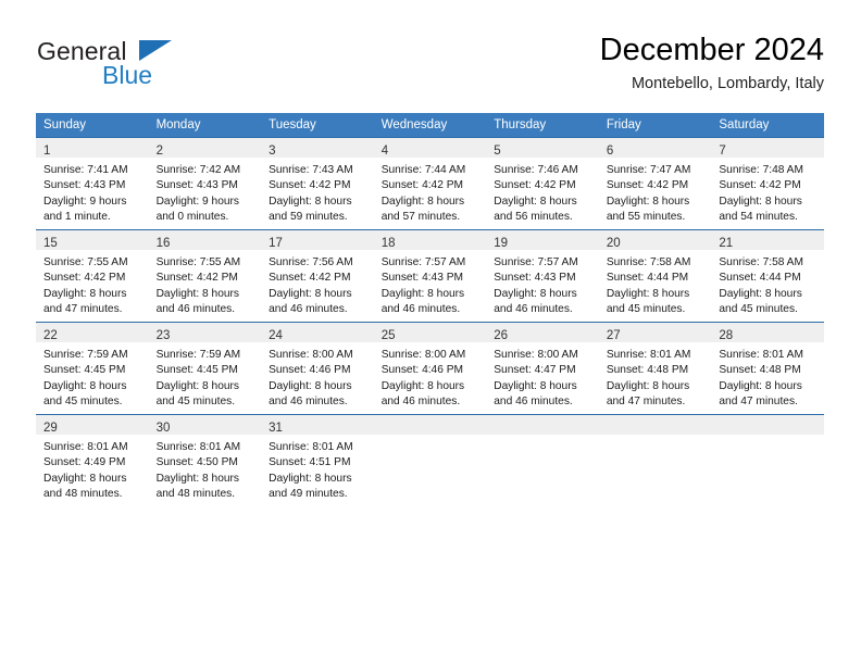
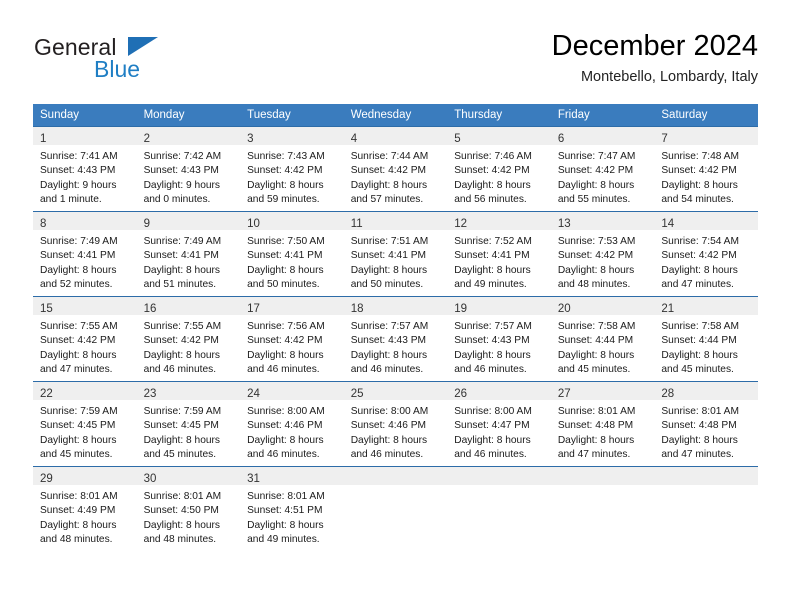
  General
  Blue
  December 2024
  Montebello, Lombardy, Italy
  Sunday	Monday	Tuesday	Wednesday	Thursday	Friday	Saturday
  1 Sunrise: 7:41 AM Sunset: 4:43 PM Daylight: 9 hours and 1 minute.	2 Sunrise: 7:42 AM Sunset: 4:43 PM Daylight: 9 hours and 0 minutes.	3 Sunrise: 7:43 AM Sunset: 4:42 PM Daylight: 8 hours and 59 minutes.	4 Sunrise: 7:44 AM Sunset: 4:42 PM Daylight: 8 hours and 57 minutes.	5 Sunrise: 7:46 AM Sunset: 4:42 PM Daylight: 8 hours and 56 minutes.	6 Sunrise: 7:47 AM Sunset: 4:42 PM Daylight: 8 hours and 55 minutes.	7 Sunrise: 7:48 AM Sunset: 4:42 PM Daylight: 8 hours and 54 minutes.
+ 8 Sunrise: 7:49 AM Sunset: 4:41 PM Daylight: 8 hours and 52 minutes.	9 Sunrise: 7:49 AM Sunset: 4:41 PM Daylight: 8 hours and 51 minutes.	10 Sunrise: 7:50 AM Sunset: 4:41 PM Daylight: 8 hours and 50 minutes.	11 Sunrise: 7:51 AM Sunset: 4:41 PM Daylight: 8 hours and 50 minutes.	12 Sunrise: 7:52 AM Sunset: 4:41 PM Daylight: 8 hours and 49 minutes.	13 Sunrise: 7:53 AM Sunset: 4:42 PM Daylight: 8 hours and 48 minutes.	14 Sunrise: 7:54 AM Sunset: 4:42 PM Daylight: 8 hours and 47 minutes.
  15 Sunrise: 7:55 AM Sunset: 4:42 PM Daylight: 8 hours and 47 minutes.	16 Sunrise: 7:55 AM Sunset: 4:42 PM Daylight: 8 hours and 46 minutes.	17 Sunrise: 7:56 AM Sunset: 4:42 PM Daylight: 8 hours and 46 minutes.	18 Sunrise: 7:57 AM Sunset: 4:43 PM Daylight: 8 hours and 46 minutes.	19 Sunrise: 7:57 AM Sunset: 4:43 PM Daylight: 8 hours and 46 minutes.	20 Sunrise: 7:58 AM Sunset: 4:44 PM Daylight: 8 hours and 45 minutes.	21 Sunrise: 7:58 AM Sunset: 4:44 PM Daylight: 8 hours and 45 minutes.
  22 Sunrise: 7:59 AM Sunset: 4:45 PM Daylight: 8 hours and 45 minutes.	23 Sunrise: 7:59 AM Sunset: 4:45 PM Daylight: 8 hours and 45 minutes.	24 Sunrise: 8:00 AM Sunset: 4:46 PM Daylight: 8 hours and 46 minutes.	25 Sunrise: 8:00 AM Sunset: 4:46 PM Daylight: 8 hours and 46 minutes.	26 Sunrise: 8:00 AM Sunset: 4:47 PM Daylight: 8 hours and 46 minutes.	27 Sunrise: 8:01 AM Sunset: 4:48 PM Daylight: 8 hours and 47 minutes.	28 Sunrise: 8:01 AM Sunset: 4:48 PM Daylight: 8 hours and 47 minutes.
  29 Sunrise: 8:01 AM Sunset: 4:49 PM Daylight: 8 hours and 48 minutes.	30 Sunrise: 8:01 AM Sunset: 4:50 PM Daylight: 8 hours and 48 minutes.	31 Sunrise: 8:01 AM Sunset: 4:51 PM Daylight: 8 hours and 49 minutes.
